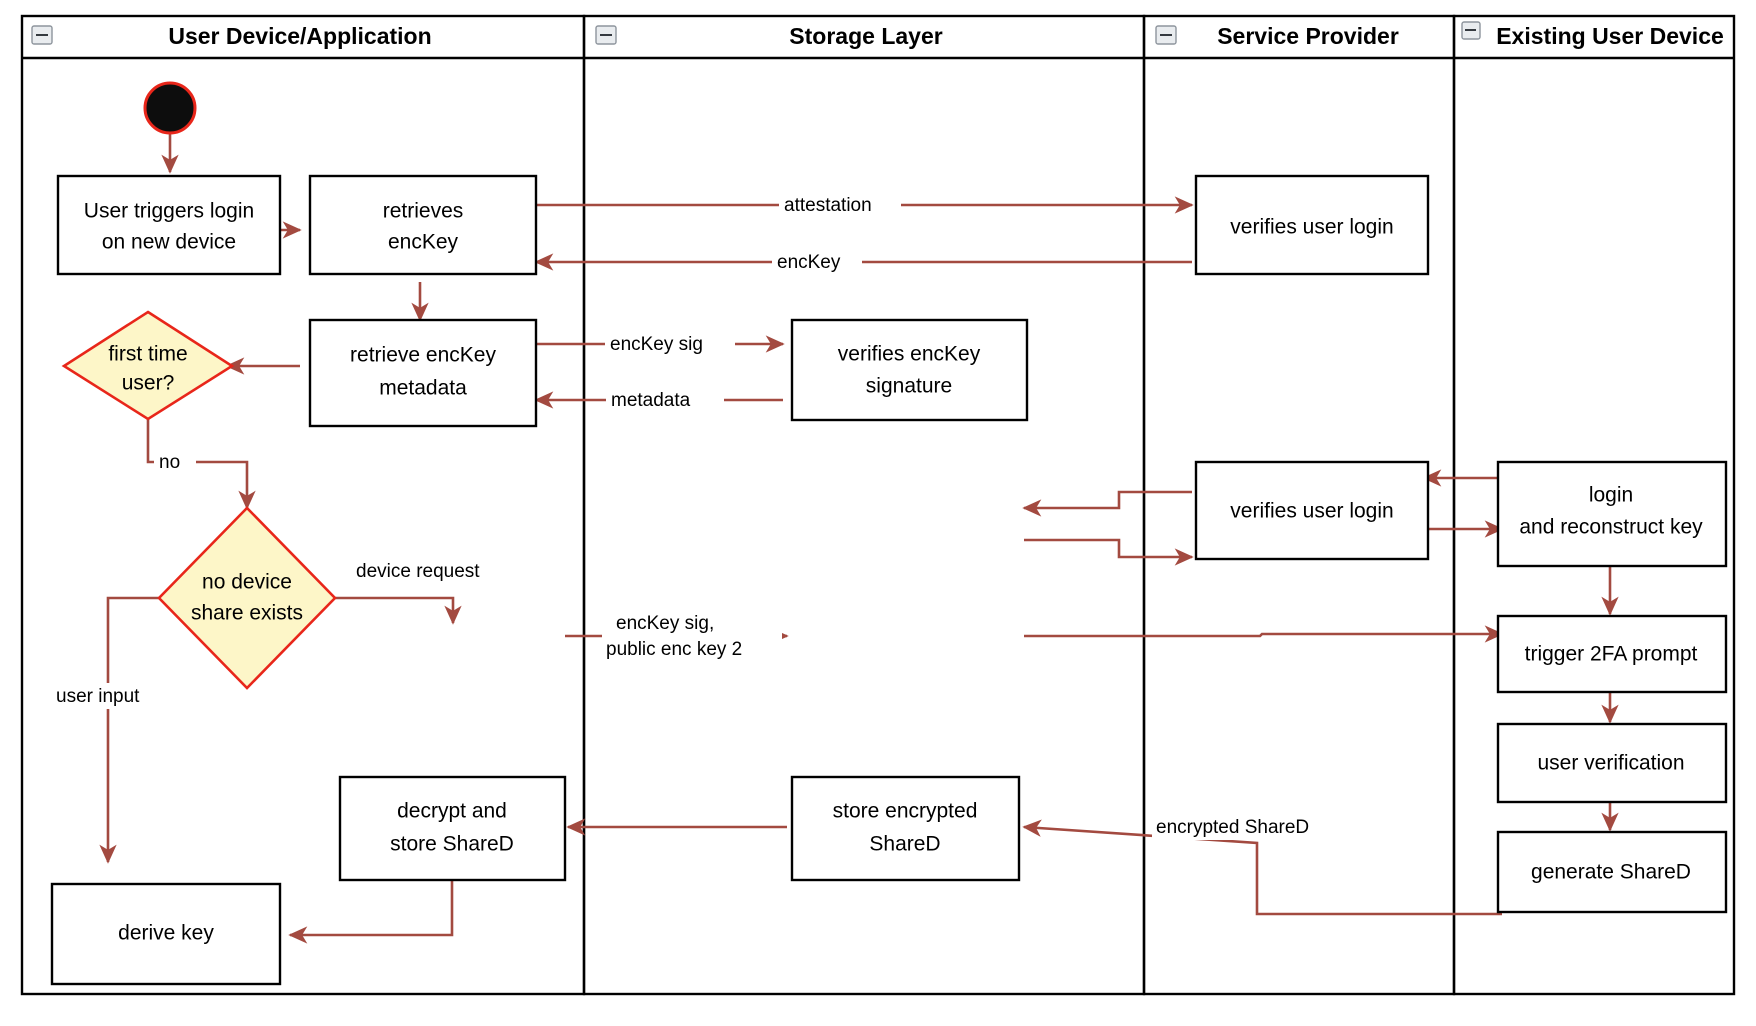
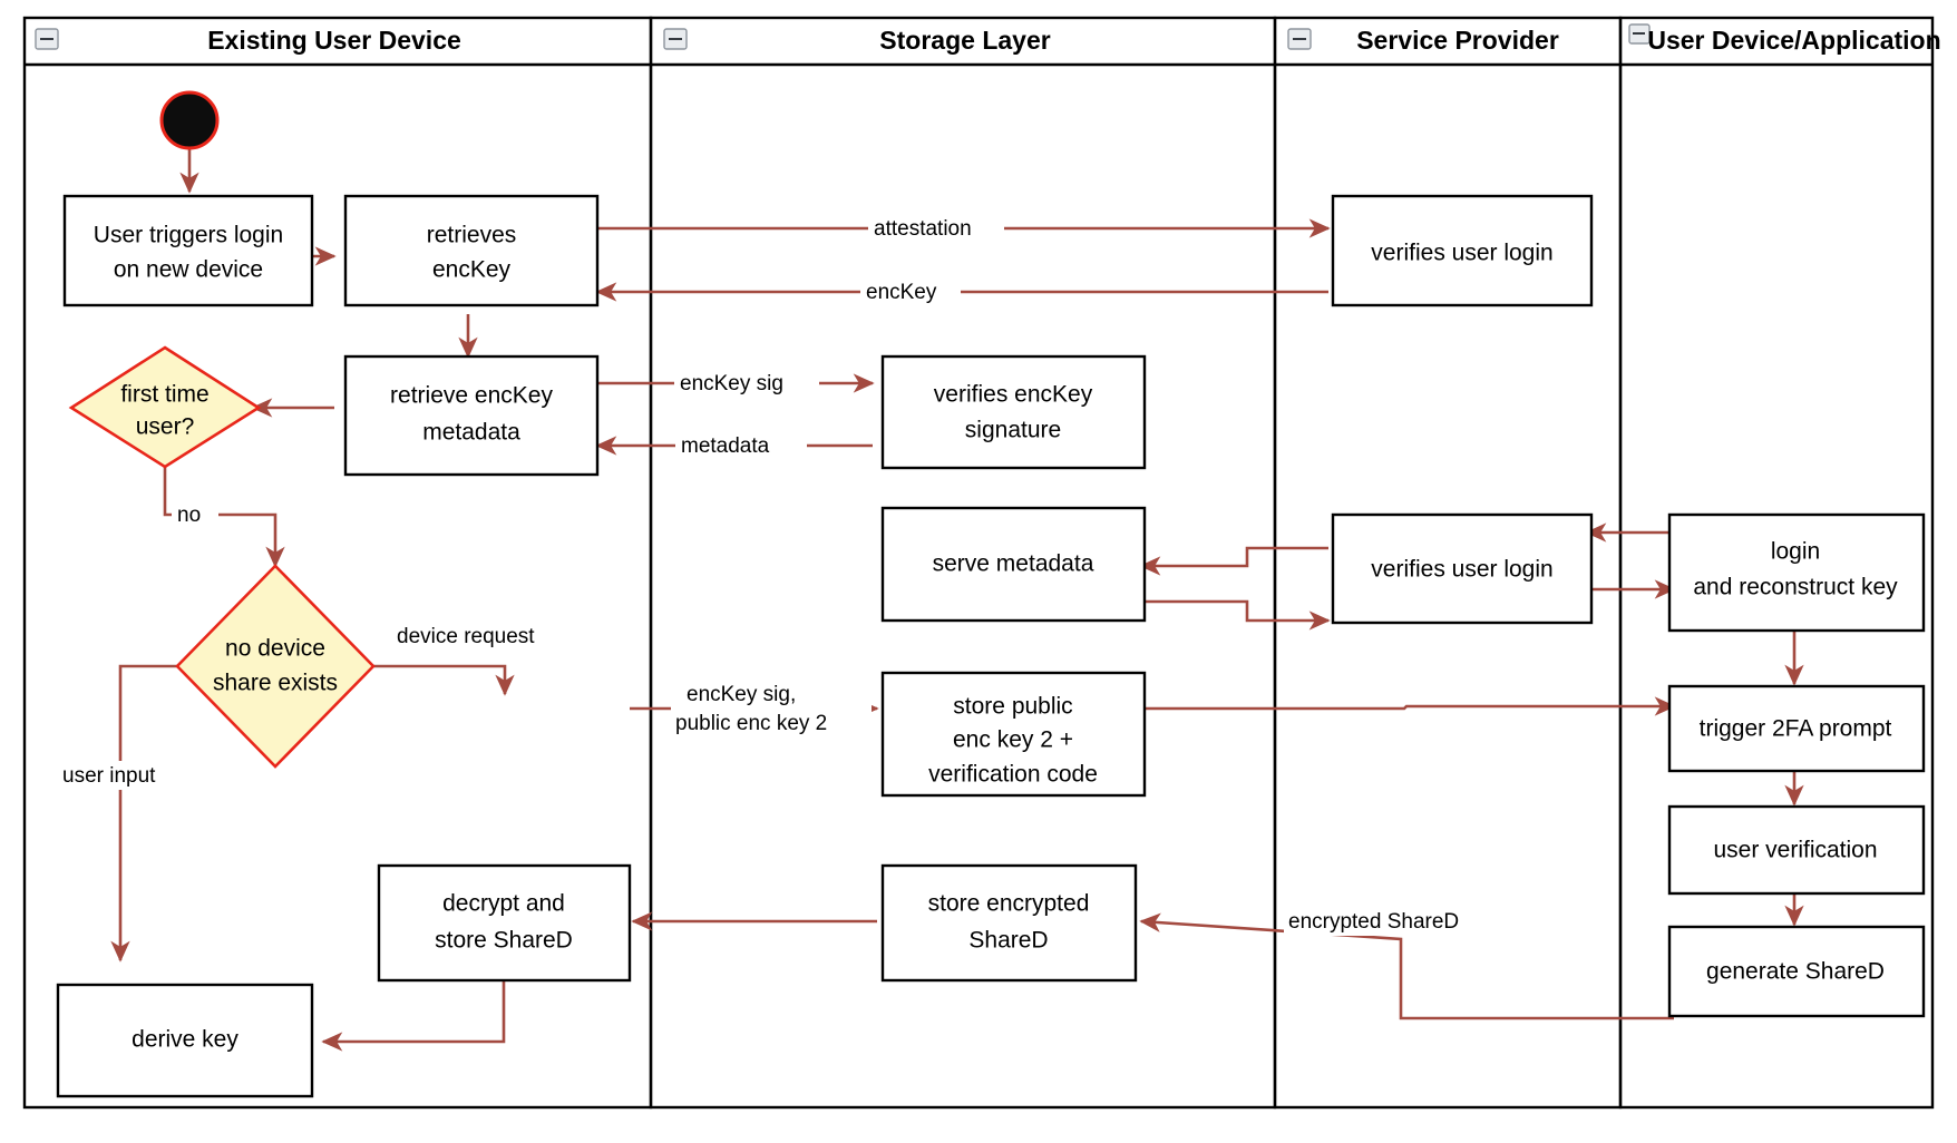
- User Device/Application
+ Existing User Device
  Storage Layer
  Service Provider
- Existing User Device
+ User Device/Application
  attestation
  encKey
  encKey sig
  metadata
  no
  device request
  user input
  encKey sig,
  public enc key 2
  encrypted ShareD
  User triggers login
  on new device
  retrieves
  encKey
  retrieve encKey
  metadata
  first time
  user?
  no device
  share exists
  decrypt and
  store ShareD
  derive key
  verifies encKey
  signature
+ serve metadata
+ store public
+ enc key 2 +
+ verification code
  store encrypted
  ShareD
  verifies user login
  verifies user login
  login
  and reconstruct key
  trigger 2FA prompt
  user verification
  generate ShareD
